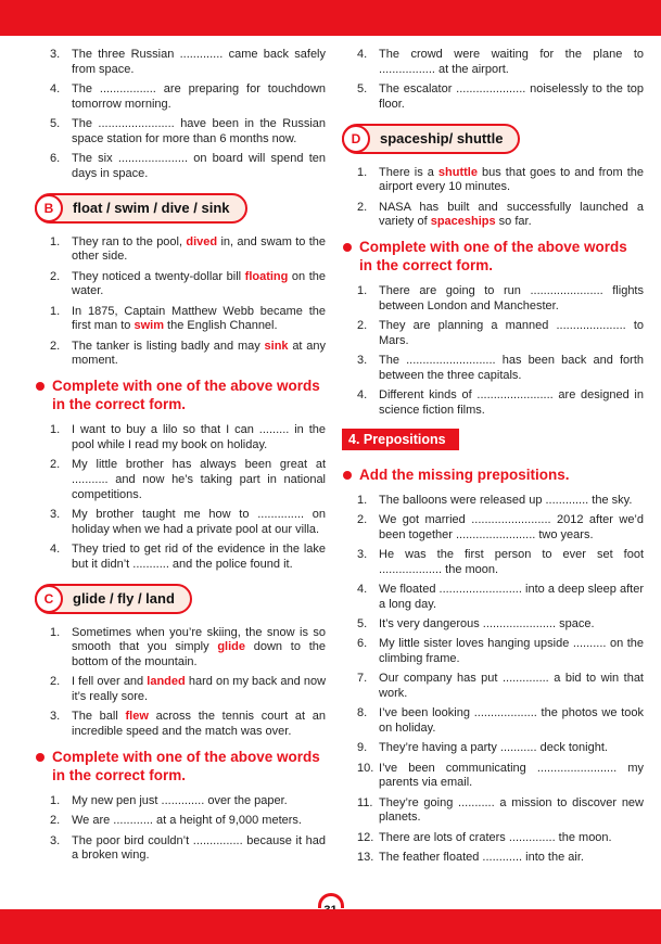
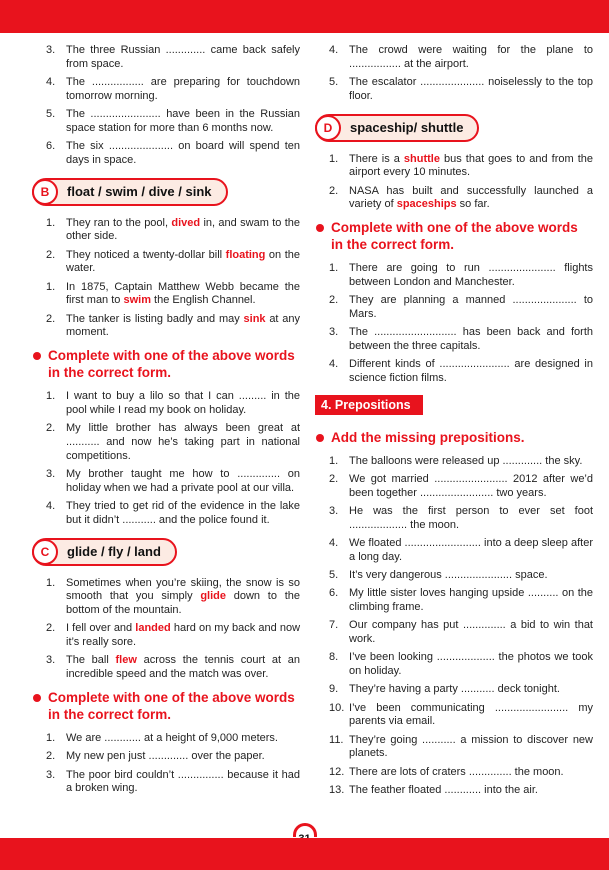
  3.
  The three Russian ............. came back safely from space.
  4.
  The ................. are preparing for touchdown tomorrow morning.
  5.
  The ....................... have been in the Russian space station for more than 6 months now.
  6.
  The six ..................... on board will spend ten days in space.
  B
  float / swim / dive / sink
  1.
  They ran to the pool, dived in, and swam to the other side.
  2.
  They noticed a twenty-dollar bill floating on the water.
  1.
  In 1875, Captain Matthew Webb became the first man to swim the English Channel.
  2.
  The tanker is listing badly and may sink at any moment.
  Complete with one of the above words in the correct form.
  1.
  I want to buy a lilo so that I can ......... in the pool while I read my book on holiday.
  2.
  My little brother has always been great at ........... and now he’s taking part in national competitions.
  3.
  My brother taught me how to .............. on holiday when we had a private pool at our villa.
  4.
  They tried to get rid of the evidence in the lake but it didn’t ........... and the police found it.
  C
  glide / fly / land
  1.
  Sometimes when you’re skiing, the snow is so smooth that you simply glide down to the bottom of the mountain.
  2.
  I fell over and landed hard on my back and now it’s really sore.
  3.
  The ball flew across the tennis court at an incredible speed and the match was over.
  Complete with one of the above words in the correct form.
  1.
- My new pen just ............. over the paper.
+ We are ............ at a height of 9,000 meters.
  2.
- We are ............ at a height of 9,000 meters.
+ My new pen just ............. over the paper.
  3.
  The poor bird couldn’t ............... because it had a broken wing.
  4.
  The crowd were waiting for the plane to ................. at the airport.
  5.
  The escalator ..................... noiselessly to the top floor.
  D
  spaceship/ shuttle
  1.
  There is a shuttle bus that goes to and from the airport every 10 minutes.
  2.
  NASA has built and successfully launched a variety of spaceships so far.
  Complete with one of the above words in the correct form.
  1.
  There are going to run ...................... flights between London and Manchester.
  2.
  They are planning a manned ..................... to Mars.
  3.
  The ........................... has been back and forth between the three capitals.
  4.
  Different kinds of ....................... are designed in science fiction films.
  4. Prepositions
  Add the missing prepositions.
  1.
  The balloons were released up ............. the sky.
  2.
  We got married ........................ 2012 after we’d been together ........................ two years.
  3.
  He was the first person to ever set foot ................... the moon.
  4.
  We floated ......................... into a deep sleep after a long day.
  5.
  It’s very dangerous ...................... space.
  6.
  My little sister loves hanging upside .......... on the climbing frame.
  7.
  Our company has put .............. a bid to win that work.
  8.
  I’ve been looking ................... the photos we took on holiday.
  9.
  They’re having a party ........... deck tonight.
  10.
  I’ve been communicating ........................ my parents via email.
  11.
  They’re going ........... a mission to discover new planets.
  12.
  There are lots of craters .............. the moon.
  13.
  The feather floated ............ into the air.
